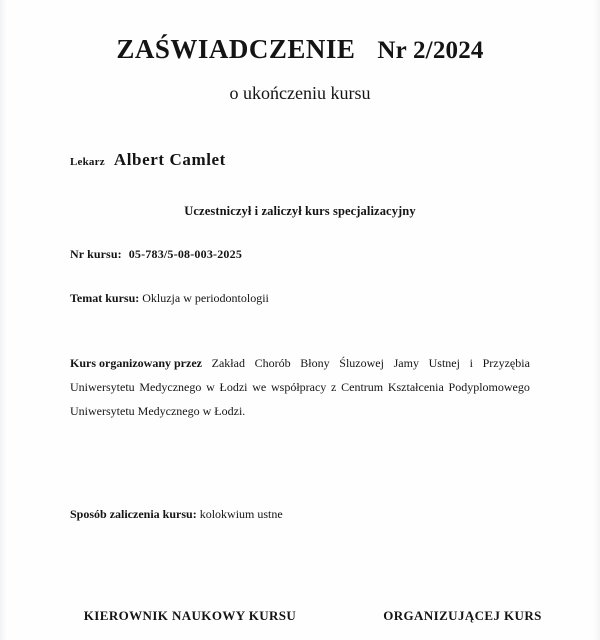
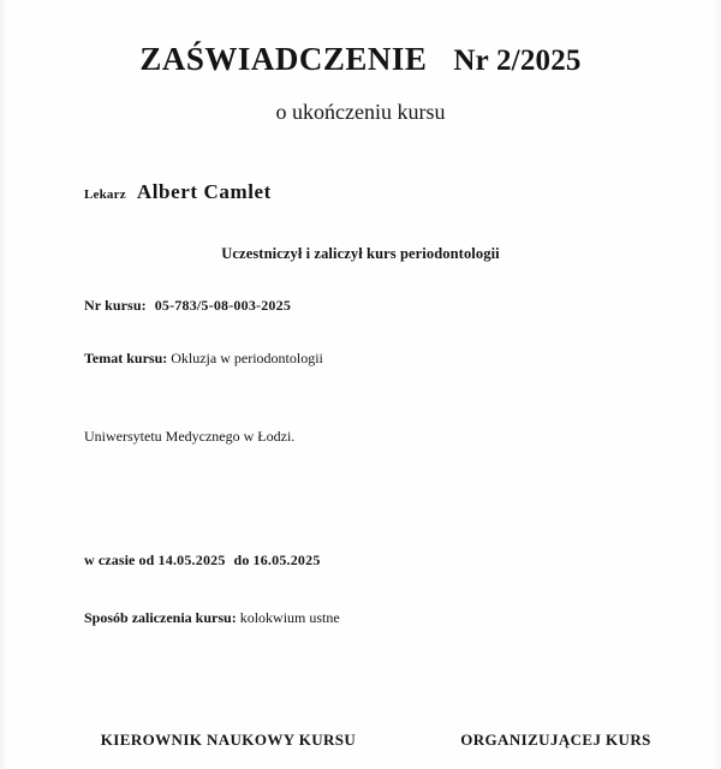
- ZAŚWIADCZENIE Nr 2/2024
+ ZAŚWIADCZENIE Nr 2/2025
  o ukończeniu kursu
  Lekarz Albert Camlet
- Uczestniczył i zaliczył kurs specjalizacyjny
+ Uczestniczył i zaliczył kurs periodontologii
  Nr kursu: 05-783/5-08-003-2025
  Temat kursu: Okluzja w periodontologii
- Kurs organizowany przez
- Zakład
- Chorób
- Błony
- Śluzowej
- Jamy
- Ustnej
- i
- Przyzębia
- Uniwersytetu
- Medycznego
- w
- Łodzi
- we
- współpracy
- z
- Centrum
- Kształcenia
- Podyplomowego
  Uniwersytetu Medycznego w Łodzi.
+ w czasie od 14.05.2025 do 16.05.2025
  Sposób zaliczenia kursu: kolokwium ustne
  KIEROWNIK NAUKOWY KURSU
  ORGANIZUJĄCEJ KURS
